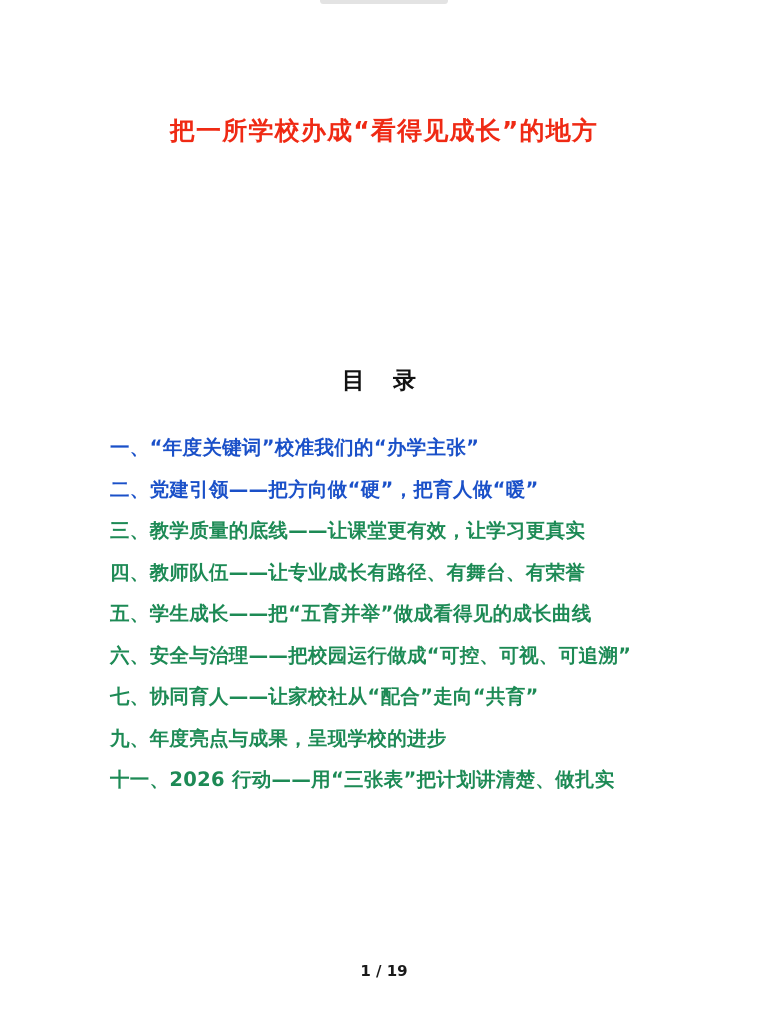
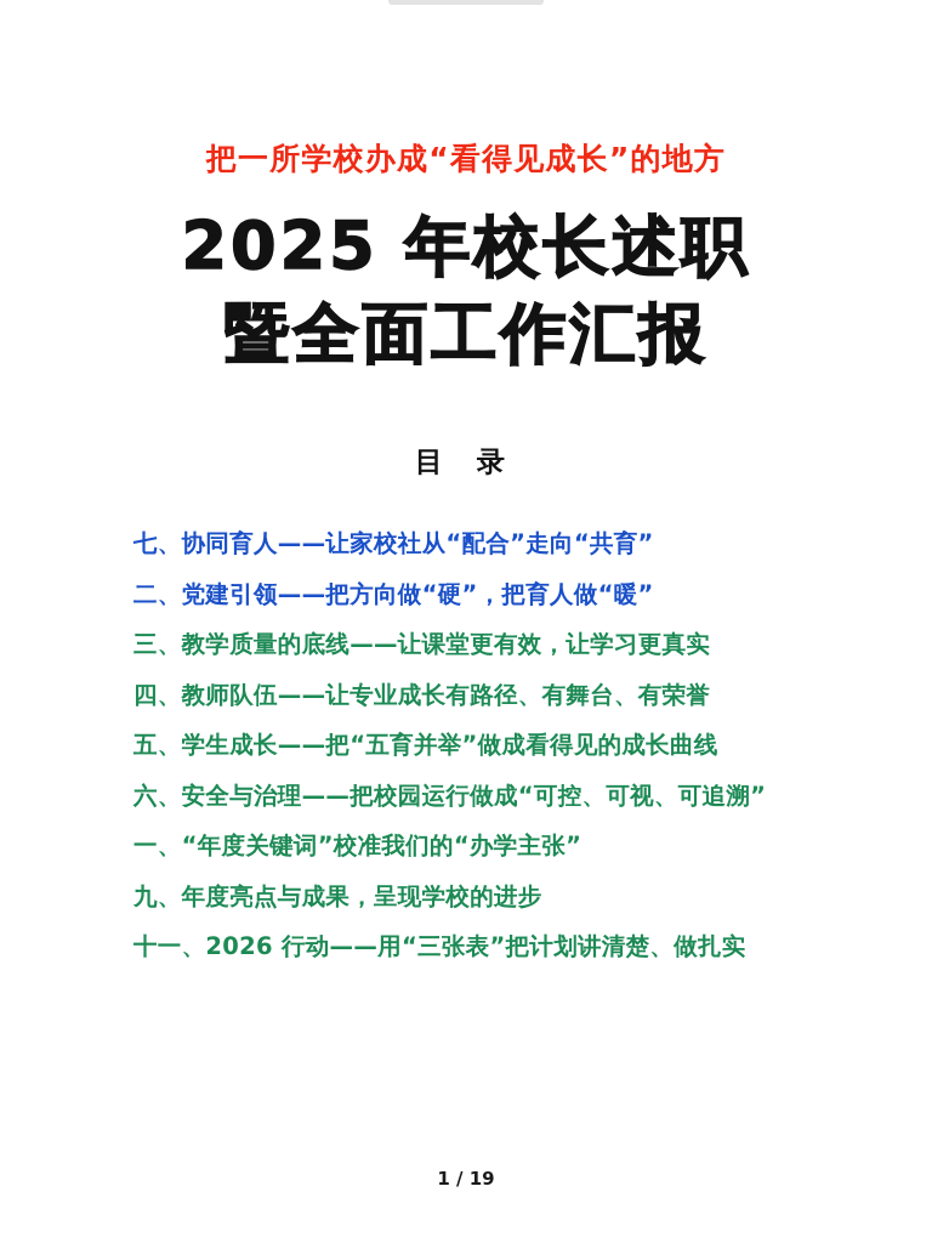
  把一所学校办成“看得见成长”的地方
+ 2025 年校长述职
+ 暨全面工作汇报
  目 录
- 一、“年度关键词”校准我们的“办学主张”
+ 七、协同育人——让家校社从“配合”走向“共育”
  二、党建引领——把方向做“硬”，把育人做“暖”
  三、教学质量的底线——让课堂更有效，让学习更真实
  四、教师队伍——让专业成长有路径、有舞台、有荣誉
  五、学生成长——把“五育并举”做成看得见的成长曲线
  六、安全与治理——把校园运行做成“可控、可视、可追溯”
- 七、协同育人——让家校社从“配合”走向“共育”
+ 一、“年度关键词”校准我们的“办学主张”
  九、年度亮点与成果，呈现学校的进步
  十一、2026 行动——用“三张表”把计划讲清楚、做扎实
  1 / 19
